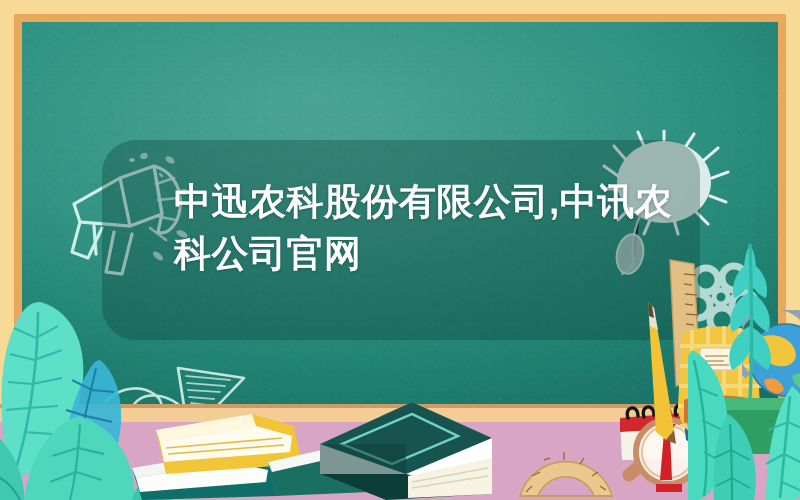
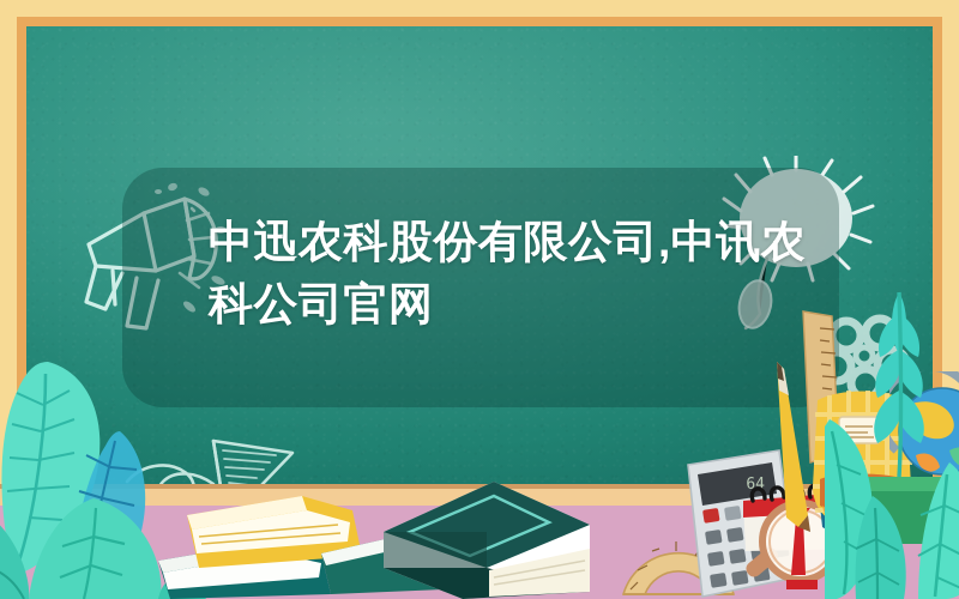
  中迅农科股份有限公司,中讯农科公司官网
+ 64
